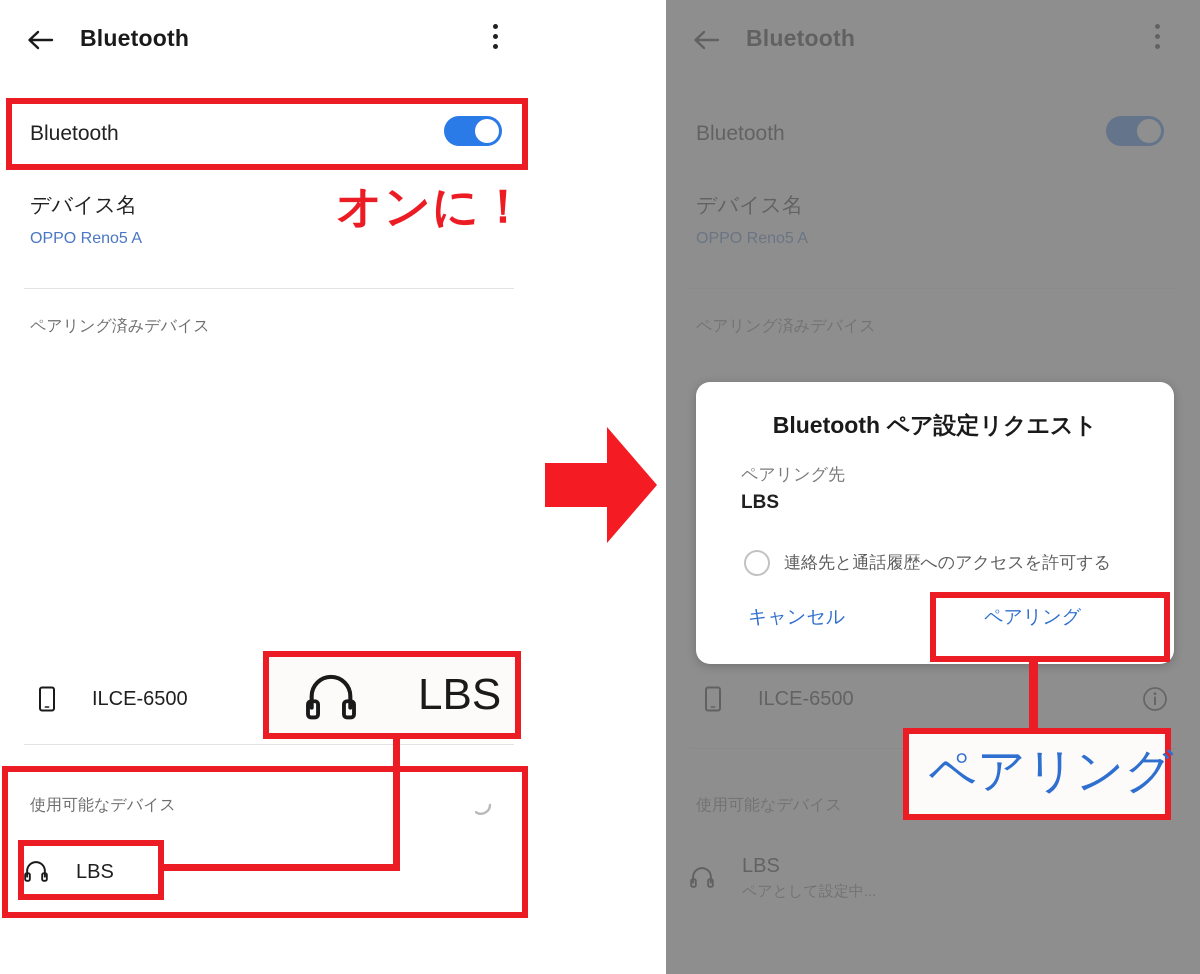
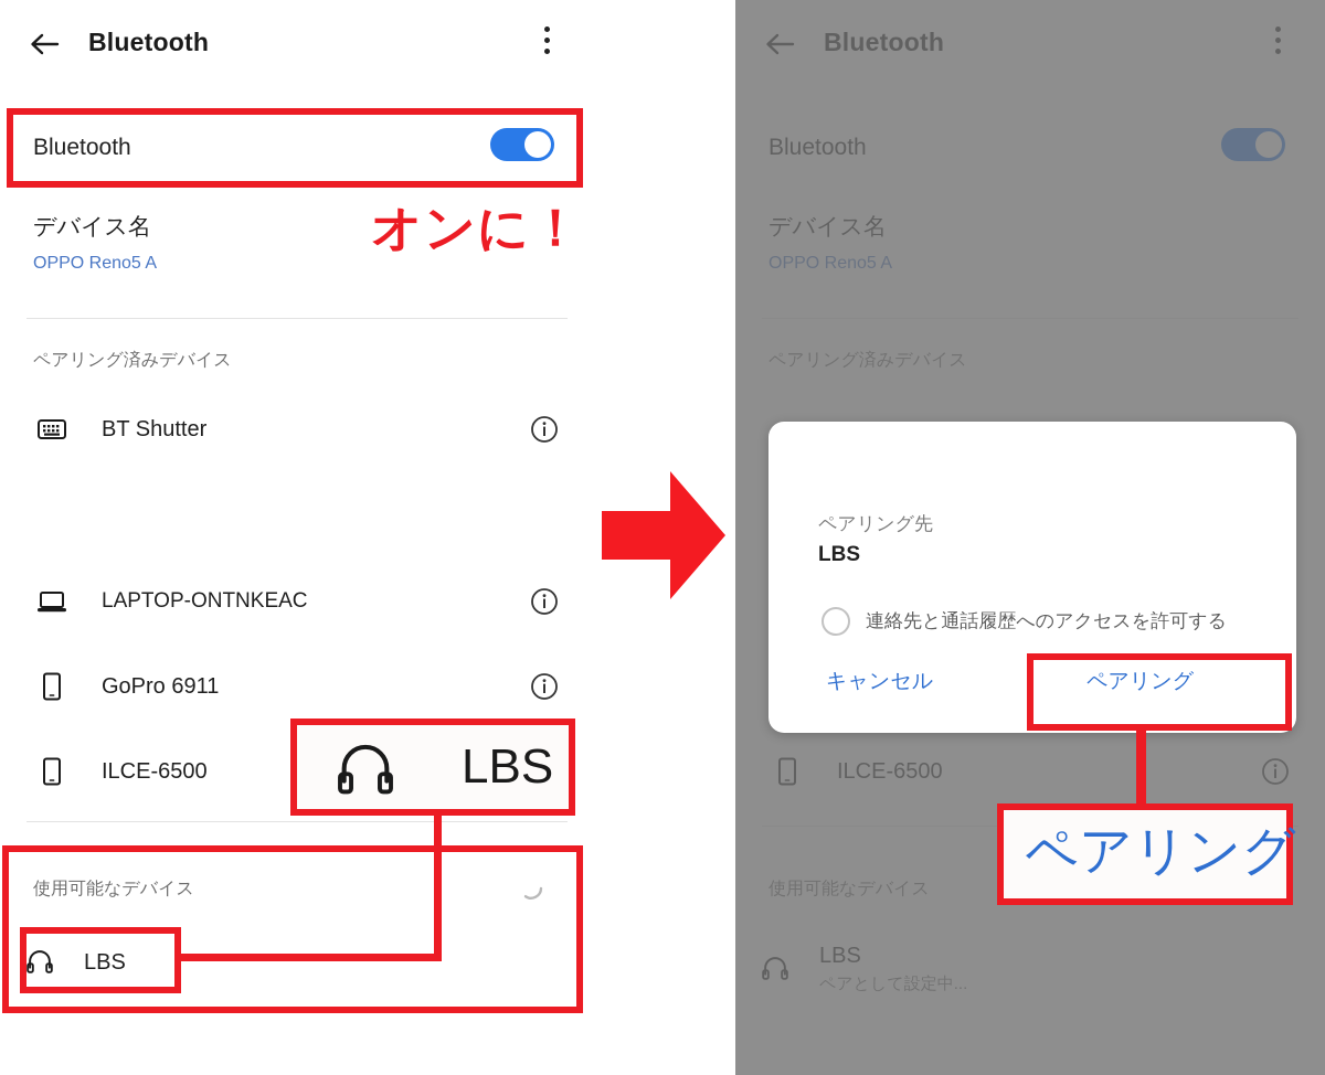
  Bluetooth
  Bluetooth
  デバイス名
  OPPO Reno5 A
  ペアリング済みデバイス
+ BT Shutter
+ LAPTOP-ONTNKEAC
+ GoPro 6911
  ILCE-6500
  使用可能なデバイス
  LBS
  オンに！
  LBS
  Bluetooth
  Bluetooth
  デバイス名
  OPPO Reno5 A
  ペアリング済みデバイス
  ILCE-6500
  使用可能なデバイス
  LBS
  ペアとして設定中...
- Bluetooth ペア設定リクエスト
  ペアリング先
  LBS
  連絡先と通話履歴へのアクセスを許可する
  キャンセル
  ペアリング
  ペアリング
